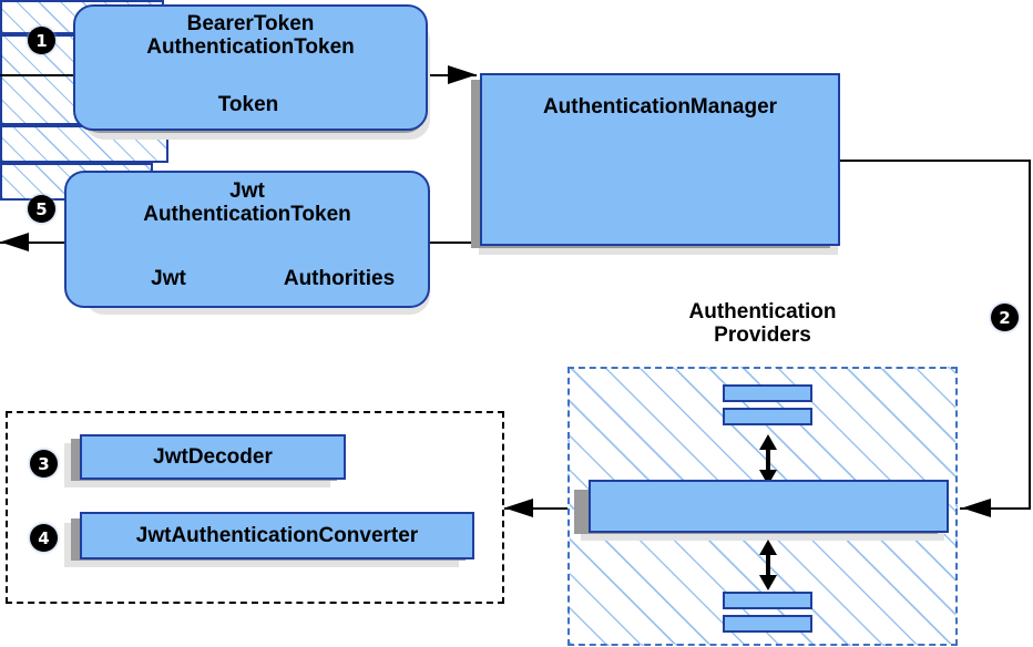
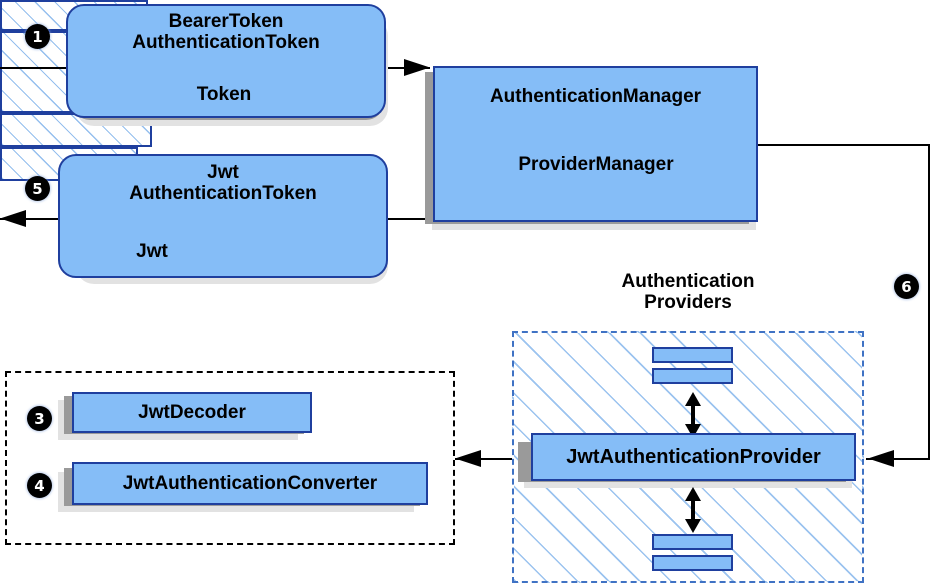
  BearerToken
  AuthenticationToken
  Token
  AuthenticationManager
+ ProviderManager
  Jwt
  AuthenticationToken
  Jwt
- Authorities
  Authentication
  Providers
+ JwtAuthenticationProvider
  JwtDecoder
  JwtAuthenticationConverter
  1
  5
- 2
+ 6
  3
  4
